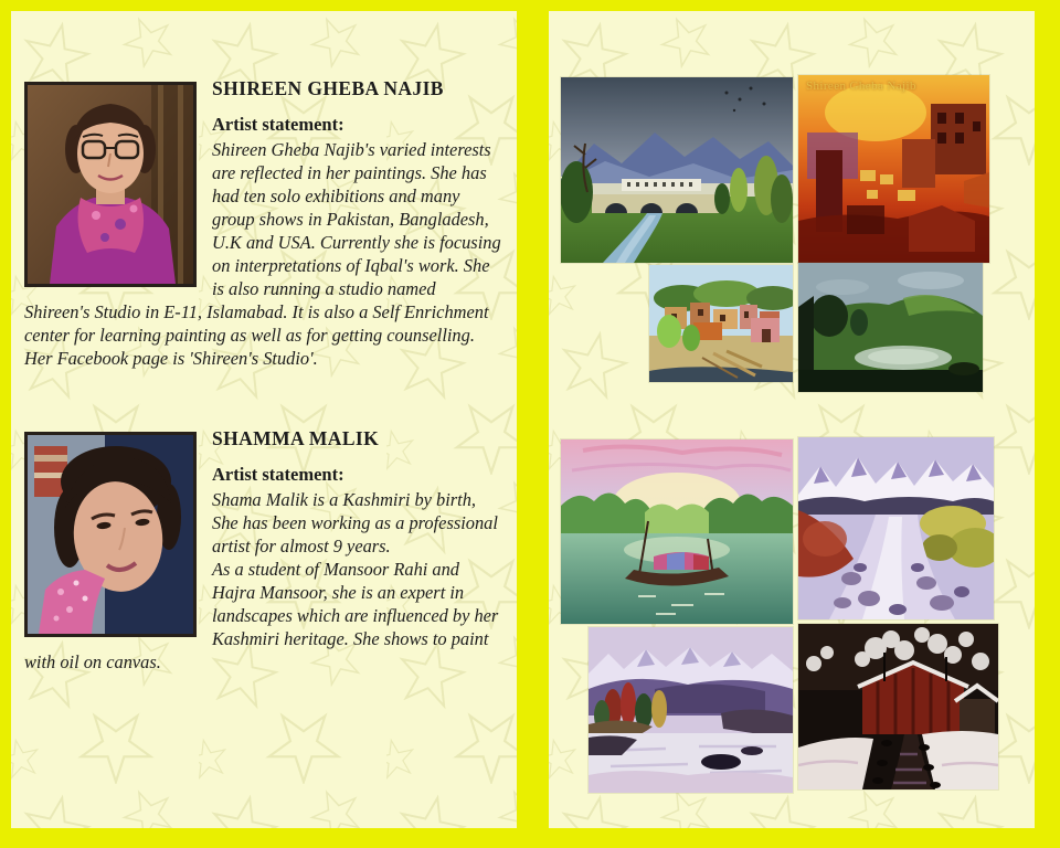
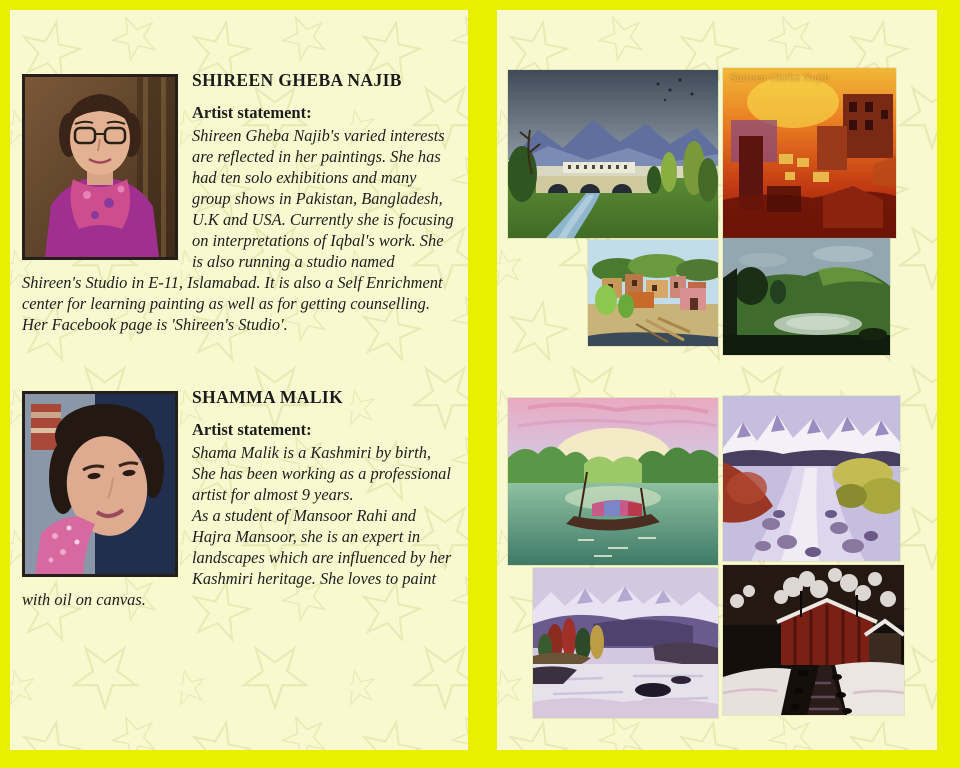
  SHIREEN GHEBA NAJIB
  Artist statement:
  Shireen Gheba Najib's varied interests are reflected in her paintings. She has had ten solo exhibitions and many group shows in Pakistan, Bangladesh, U.K and USA. Currently she is focusing on interpretations of Iqbal's work. She is also running a studio named Shireen's Studio in E-11, Islamabad. It is also a Self Enrichment center for learning painting as well as for getting counselling. Her Facebook page is 'Shireen's Studio'.
  SHAMMA MALIK
  Artist statement:
  Shama Malik is a Kashmiri by birth, She has been working as a professional artist for almost 9 years.
- As a student of Mansoor Rahi and Hajra Mansoor, she is an expert in landscapes which are influenced by her Kashmiri heritage. She shows to paint with oil on canvas.
+ As a student of Mansoor Rahi and Hajra Mansoor, she is an expert in landscapes which are influenced by her Kashmiri heritage. She loves to paint with oil on canvas.
  Shireen Gheba Najib
